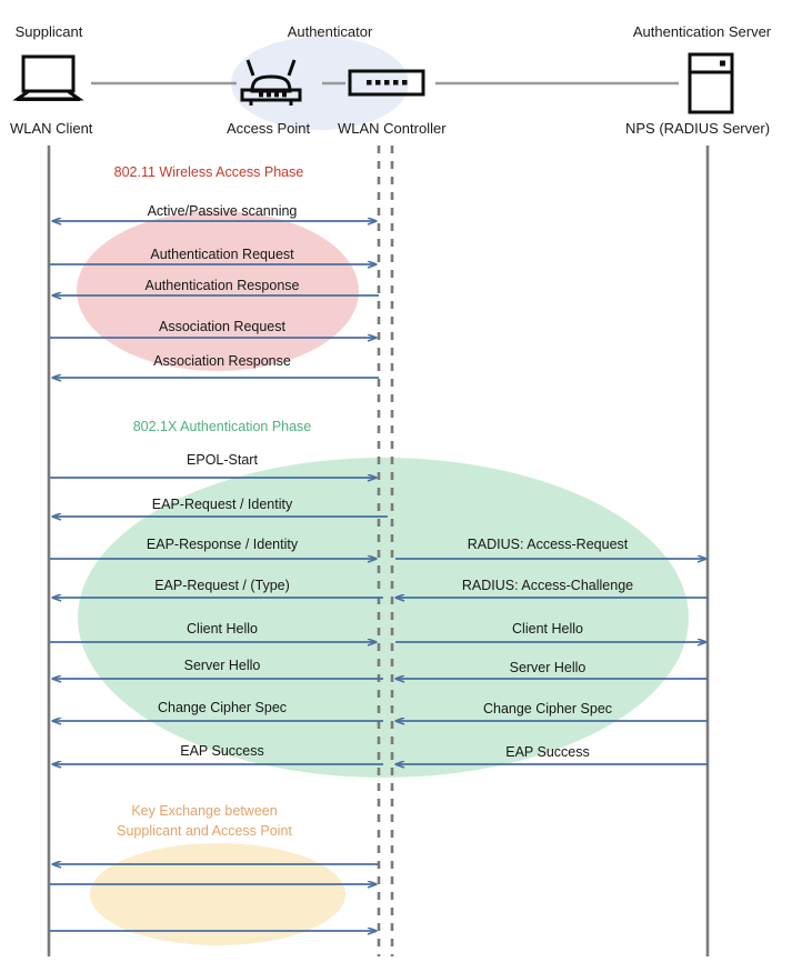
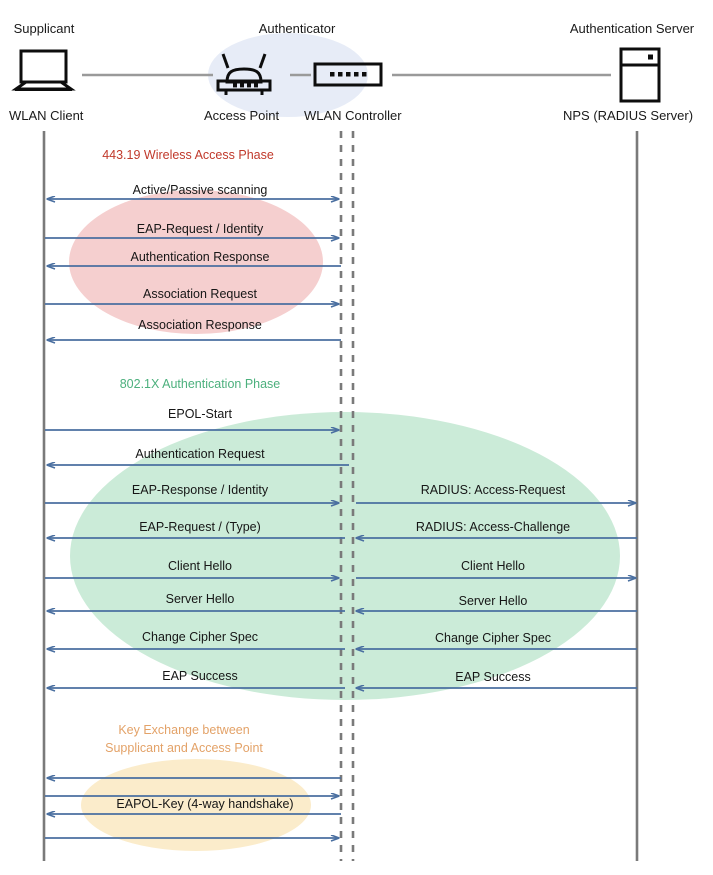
  Supplicant
  Authenticator
  Authentication Server
  WLAN Client
  Access Point
  WLAN Controller
  NPS (RADIUS Server)
- 802.11 Wireless Access Phase
+ 443.19 Wireless Access Phase
  Active/Passive scanning
- Authentication Request
+ EAP-Request / Identity
  Authentication Response
  Association Request
  Association Response
  802.1X Authentication Phase
  EPOL-Start
- EAP-Request / Identity
+ Authentication Request
  EAP-Response / Identity
  RADIUS: Access-Request
  EAP-Request / (Type)
  RADIUS: Access-Challenge
  Client Hello
  Client Hello
  Server Hello
  Server Hello
  Change Cipher Spec
  Change Cipher Spec
  EAP Success
  EAP Success
  Key Exchange between
  Supplicant and Access Point
+ EAPOL-Key (4-way handshake)
